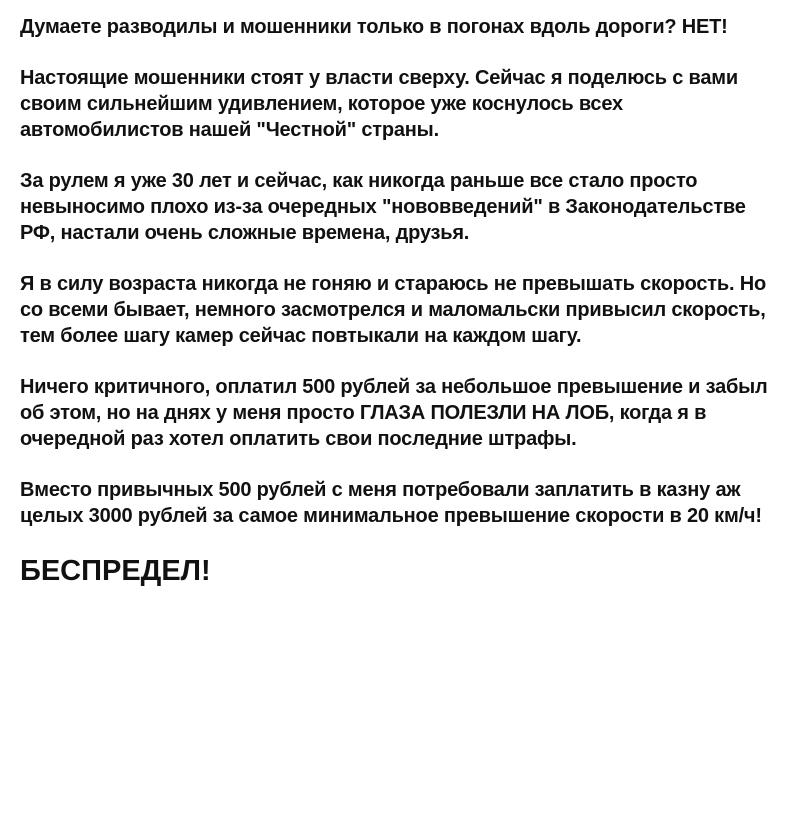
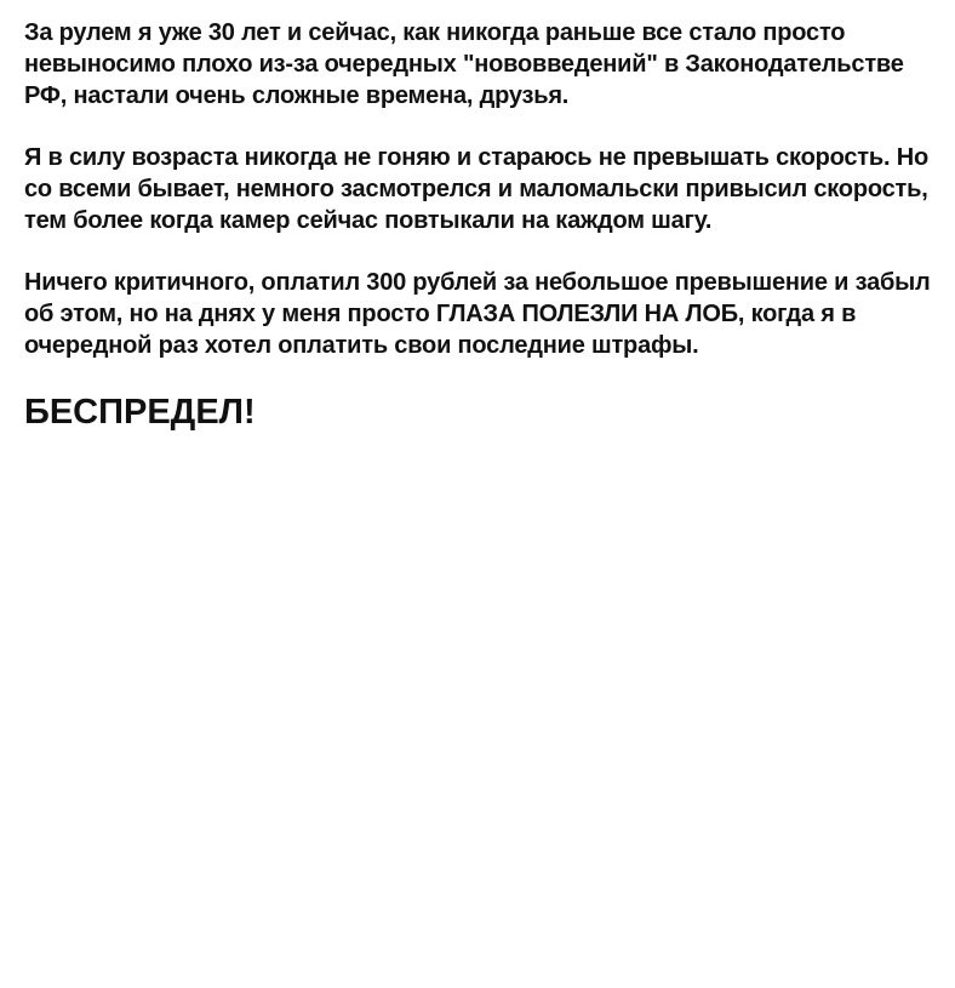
- Думаете разводилы и мошенники только в погонах вдоль дороги? НЕТ!
- Настоящие мошенники стоят у власти сверху. Сейчас я поделюсь с вами своим сильнейшим удивлением, которое уже коснулось всех автомобилистов нашей "Честной" страны.
  За рулем я уже 30 лет и сейчас, как никогда раньше все стало просто невыносимо плохо из-за очередных "нововведений" в Законодательстве РФ, настали очень сложные времена, друзья.
- Я в силу возраста никогда не гоняю и стараюсь не превышать скорость. Но со всеми бывает, немного засмотрелся и маломальски привысил скорость, тем более шагу камер сейчас повтыкали на каждом шагу.
+ Я в силу возраста никогда не гоняю и стараюсь не превышать скорость. Но со всеми бывает, немного засмотрелся и маломальски привысил скорость, тем более когда камер сейчас повтыкали на каждом шагу.
- Ничего критичного, оплатил 500 рублей за небольшое превышение и забыл об этом, но на днях у меня просто ГЛАЗА ПОЛЕЗЛИ НА ЛОБ, когда я в очередной раз хотел оплатить свои последние штрафы.
+ Ничего критичного, оплатил 300 рублей за небольшое превышение и забыл об этом, но на днях у меня просто ГЛАЗА ПОЛЕЗЛИ НА ЛОБ, когда я в очередной раз хотел оплатить свои последние штрафы.
- Вместо привычных 500 рублей с меня потребовали заплатить в казну аж целых 3000 рублей за самое минимальное превышение скорости в 20 км/ч!
  БЕСПРЕДЕЛ!
